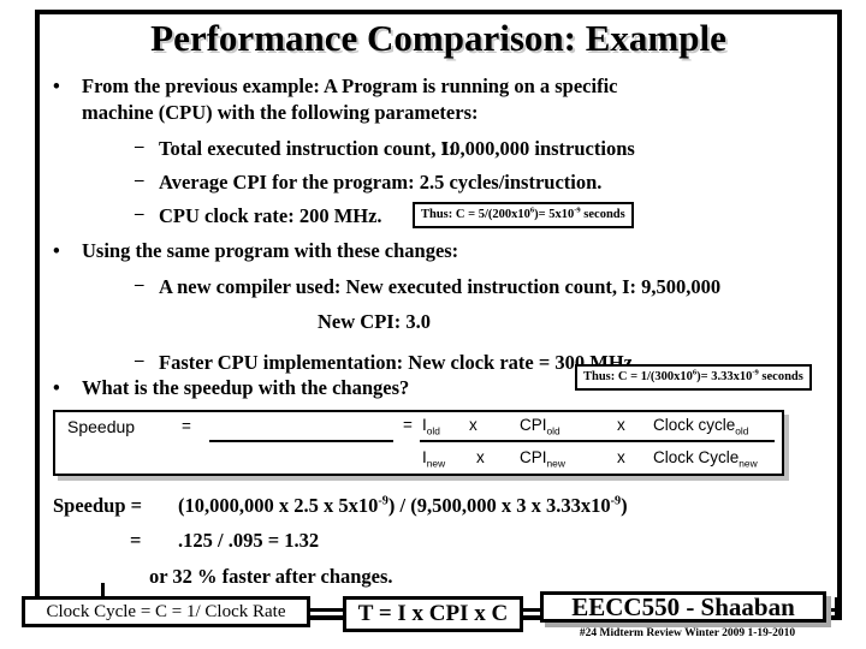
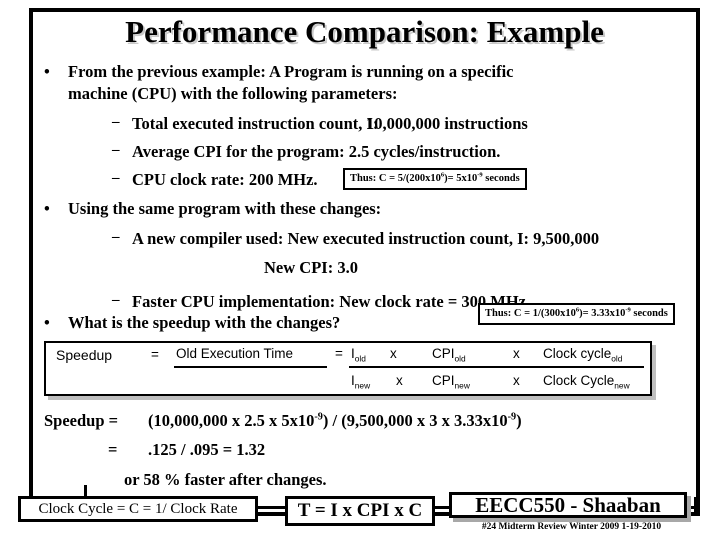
  Performance Comparison: Example
  •
  From the previous example: A Program is running on a specific
  machine (CPU) with the following parameters:
  –
  Total executed instruction count, I:
  10,000,000 instructions
  –
  Average CPI for the program: 2.5 cycles/instruction.
  –
  CPU clock rate: 200 MHz.
  Thus: C = 5/(200x10 )= 5x10 seconds
  •
  Using the same program with these changes:
  –
  A new compiler used: New executed instruction count, I: 9,500,000
  New CPI: 3.0
  –
  Faster CPU implementation: New clock rate = 300 MHz
  Thus: C = 1/(300x10 )= 3.33x10 seconds
  •
  What is the speedup with the changes?
  Speedup
  =
+ Old Execution Time
  =
  Iold
  x
  CPIold
  x
  Clock cycleold
  Inew
  x
  CPInew
  x
  Clock Cyclenew
  Speedup =
  (10,000,000 x 2.5 x 5x10-9) / (9,500,000 x 3 x 3.33x10-9)
  =
  .125 / .095 = 1.32
- or 32 % faster after changes.
+ or 58 % faster after changes.
  Clock Cycle = C = 1/ Clock Rate
  T = I x CPI x C
  EECC550 - Shaaban
  #24 Midterm Review Winter 2009 1-19-2010
